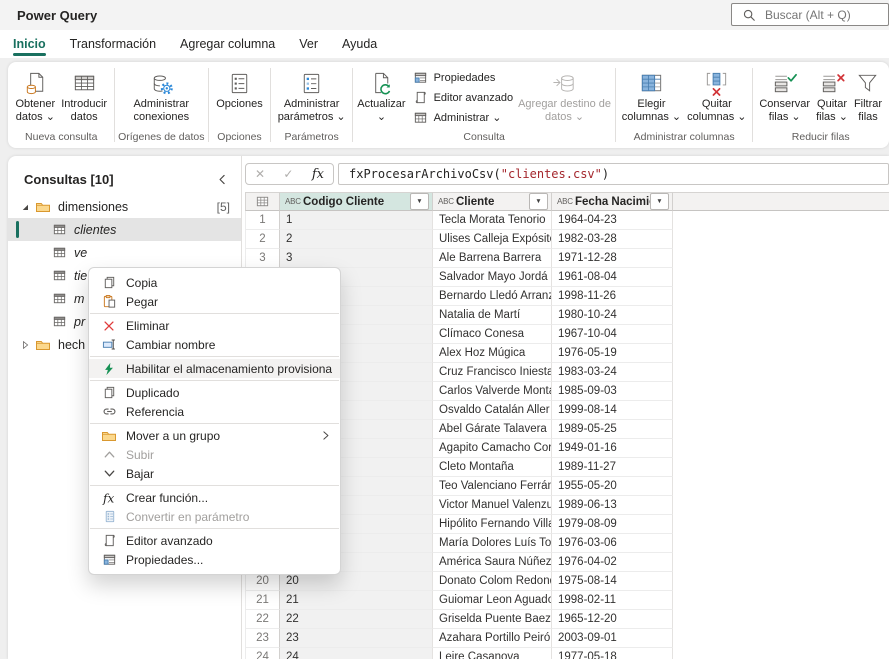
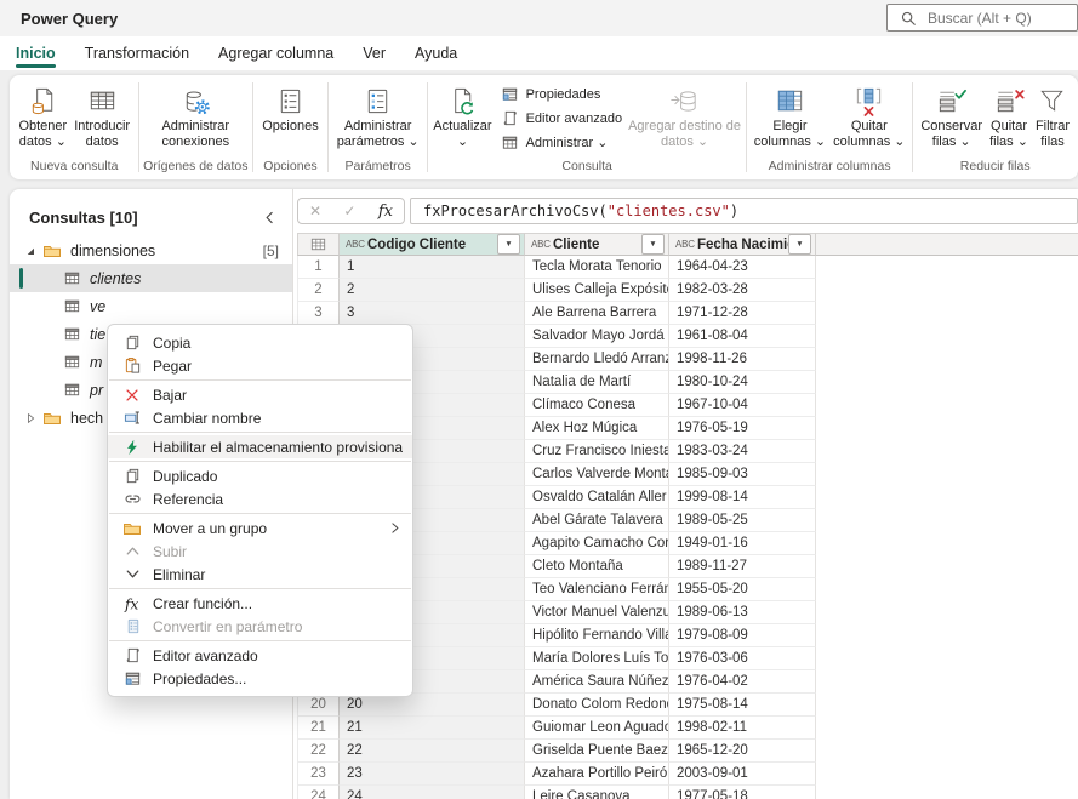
  Power Query
  Buscar (Alt + Q)
  Inicio
  Transformación
  Agregar columna
  Ver
  Ayuda
  Obtener
  datos ⌄
  Introducir
  datos
  Nueva consulta
  Administrar
  conexiones
  Orígenes de datos
  Opciones
  Opciones
  Administrar
  parámetros ⌄
  Parámetros
  Actualizar
  ⌄
  Propiedades
  Editor avanzado
  Administrar ⌄
  Agregar destino de
  datos ⌄
  Consulta
  Elegir
  columnas ⌄
  Quitar
  columnas ⌄
  Administrar columnas
  Conservar
  filas ⌄
  Quitar
  filas ⌄
  Filtrar
  filas
  Reducir filas
  Consultas [10]
  dimensiones
  [5]
  clientes
  ve
  tie
  m
  pr
  hech
  ✕
  ✓
  fx
  fxProcesarArchivoCsv(
  "clientes.csv"
  )
  ABC
  Codigo Cliente
  ABC
  Cliente
  ABC
  Fecha Nacimi
  1
  1
  Tecla Morata Tenorio
  1964-04-23
  2
  2
  Ulises Calleja Expósit
  1982-03-28
  3
  3
  Ale Barrena Barrera
  1971-12-28
  Salvador Mayo Jordá
  1961-08-04
  Bernardo Lledó Arranz
  1998-11-26
  Natalia de Martí
  1980-10-24
  Clímaco Conesa
  1967-10-04
  Alex Hoz Múgica
  1976-05-19
  Cruz Francisco Iniesta
  1983-03-24
  Carlos Valverde Monta
  1985-09-03
  Osvaldo Catalán Aller
  1999-08-14
  Abel Gárate Talavera
  1989-05-25
  Agapito Camacho Cor
  1949-01-16
  Cleto Montaña
  1989-11-27
  Teo Valenciano Ferrán
  1955-05-20
  1989-06-13
  Hipólito Fernando Villa
  1979-08-09
  María Dolores Luís To
  1976-03-06
  América Saura Núñez
  1976-04-02
  20
  20
  Donato Colom Redon
  1975-08-14
  21
  21
  Guiomar Leon Aguado
  1998-02-11
  22
  22
  Griselda Puente Baez
  1965-12-20
  23
  23
  Azahara Portillo Peiró
  2003-09-01
  24
  24
  Leire Casanova
  1977-05-18
  Copia
  Pegar
- Eliminar
+ Bajar
  Cambiar nombre
  Habilitar el almacenamiento provisiona
  Duplicado
  Referencia
  Mover a un grupo
  Subir
- Bajar
+ Eliminar
  fx
  Crear función...
  Convertir en parámetro
  Editor avanzado
  Propiedades...
